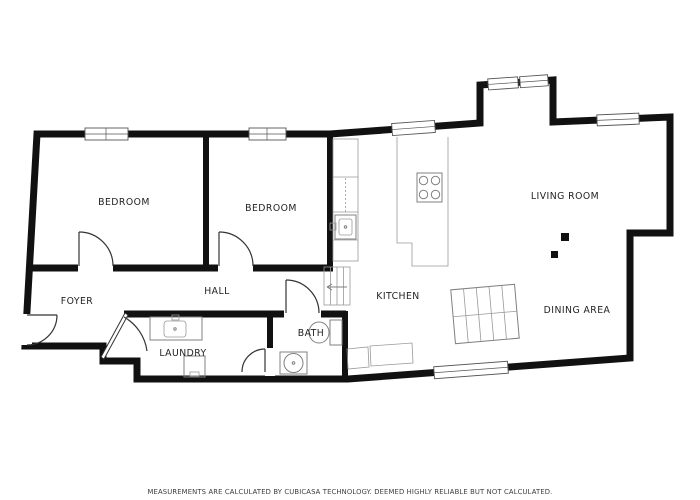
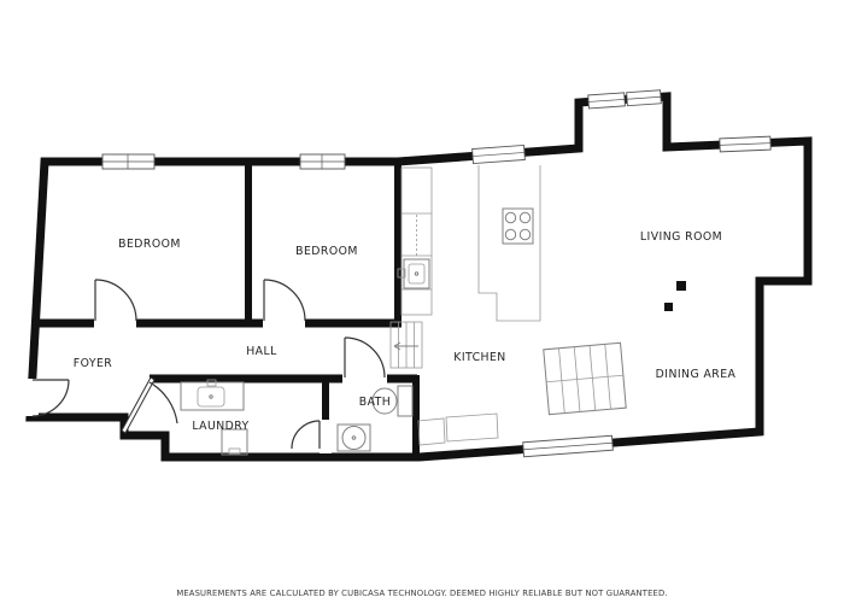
  BEDROOM
  BEDROOM
  LIVING ROOM
  KITCHEN
  DINING AREA
  HALL
  FOYER
  LAUNDRY
  BATH
- MEASUREMENTS ARE CALCULATED BY CUBICASA TECHNOLOGY. DEEMED HIGHLY RELIABLE BUT NOT CALCULATED.
+ MEASUREMENTS ARE CALCULATED BY CUBICASA TECHNOLOGY. DEEMED HIGHLY RELIABLE BUT NOT GUARANTEED.
